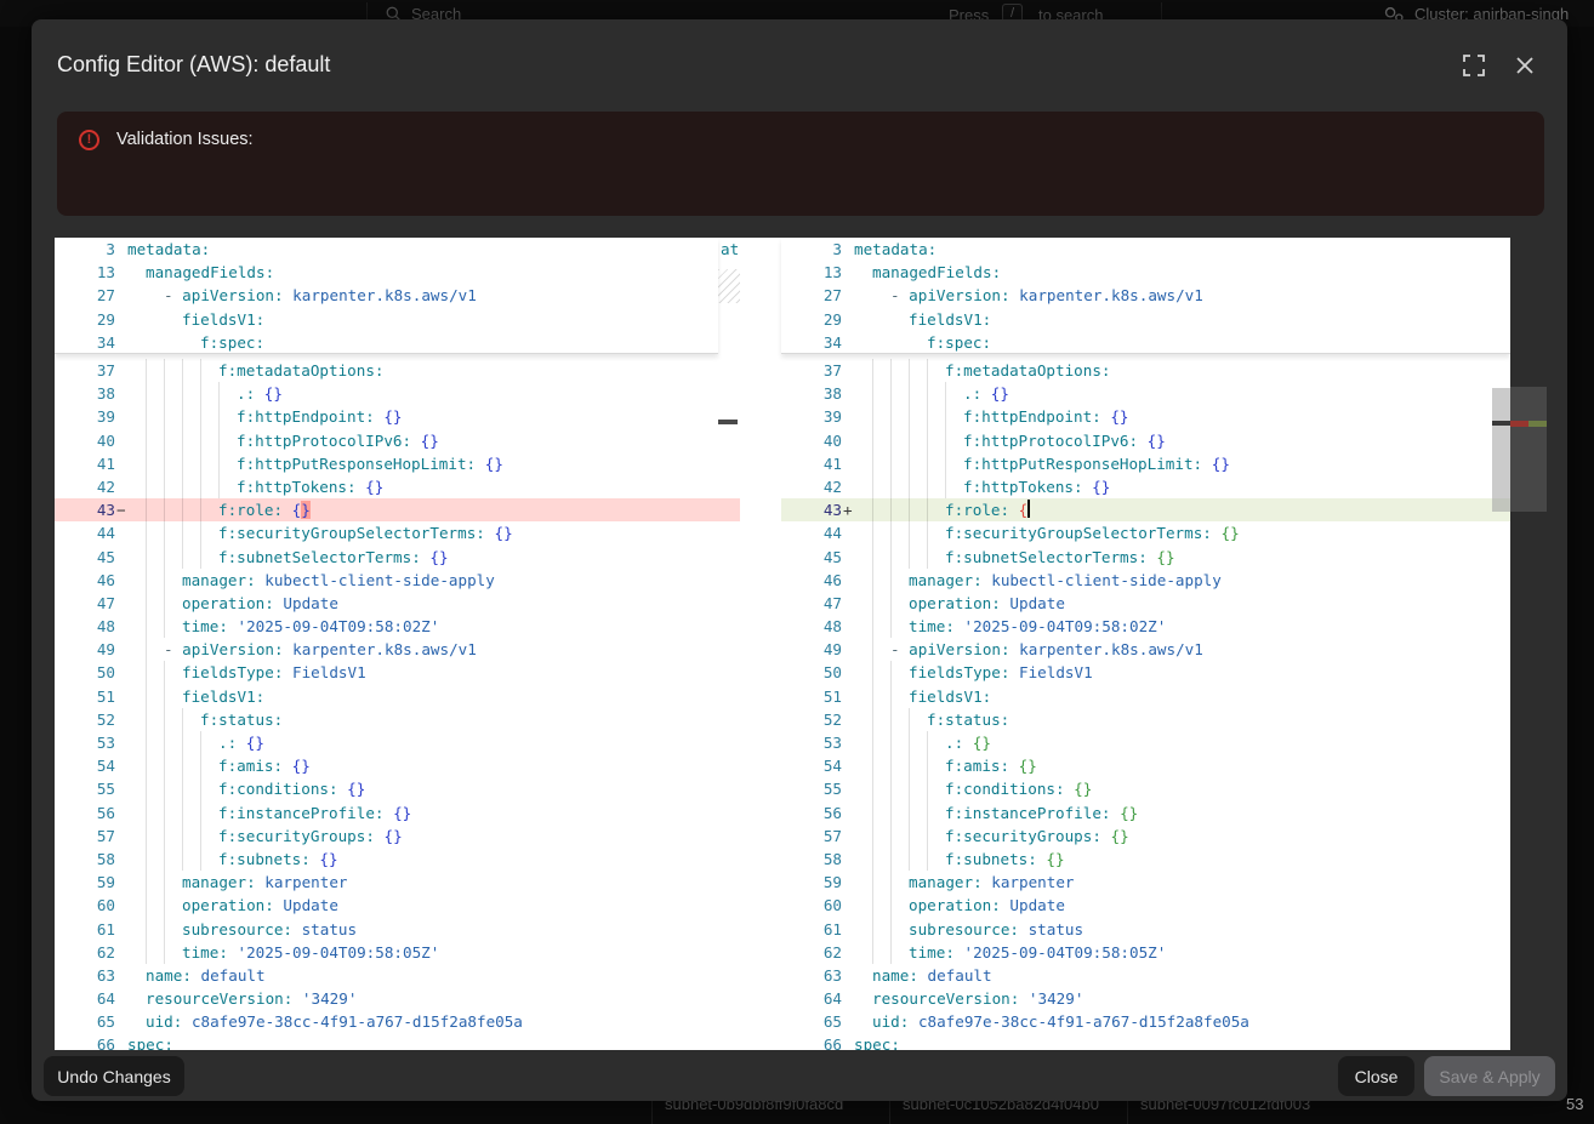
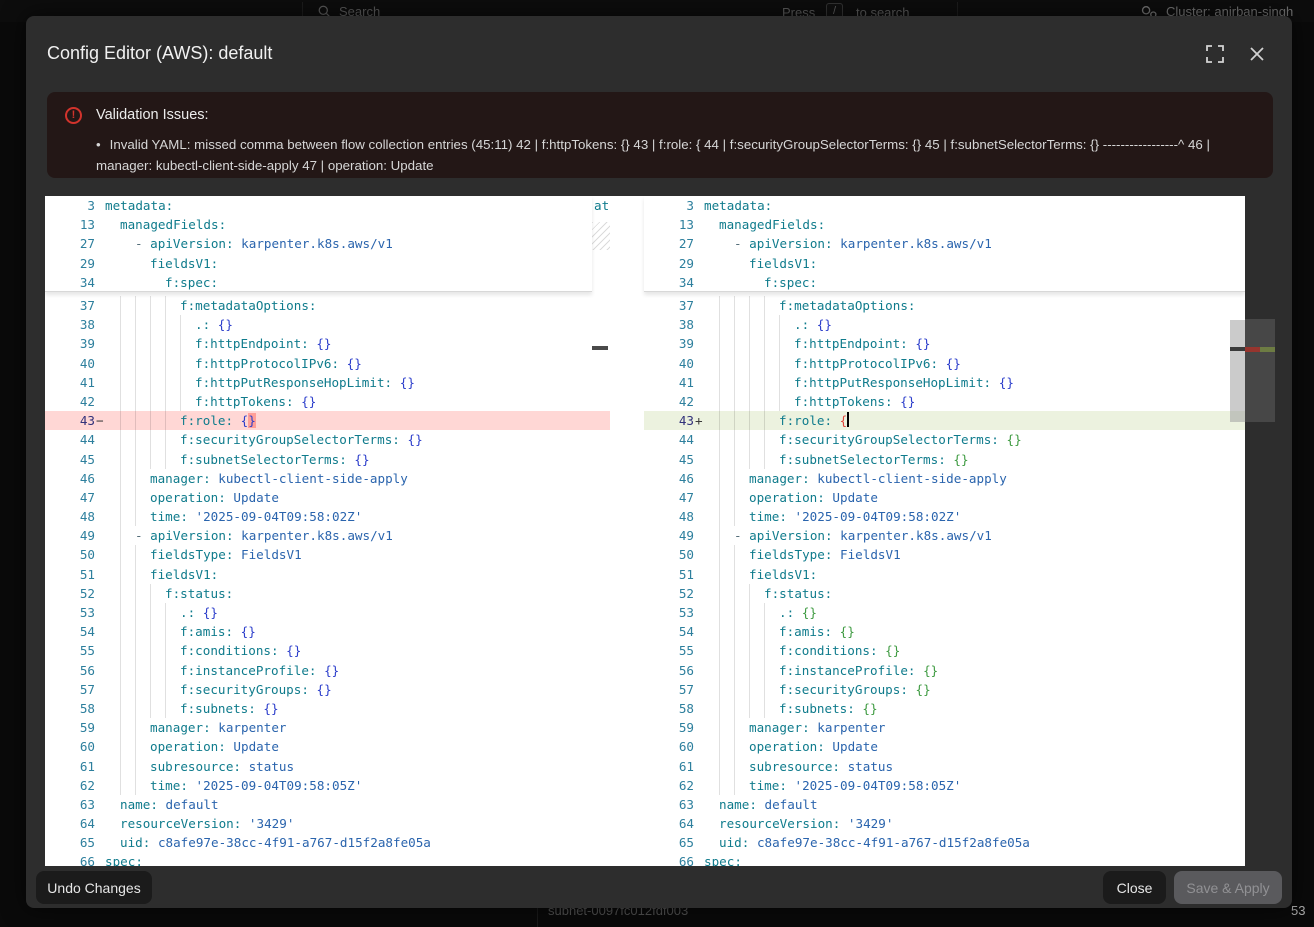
  Search
  Press
  /
  to search
  Cluster: anirban-singh
- subnet-0b9dbf8ff9f0fa8cd
- subnet-0c1052ba82d4f04b0
  subnet-0097fc012fdf003
  53
  Config Editor (AWS): default
  !
  Validation Issues:
+ Invalid YAML: missed comma between flow collection entries (45:11) 42 | f:httpTokens: {} 43 | f:role: { 44 | f:securityGroupSelectorTerms: {} 45 | f:subnetSelectorTerms: {} -----------------^ 46 | manager: kubectl-client-side-apply 47 | operation: Update
  37
  f:metadataOptions:
  38
  .: {}
  39
  f:httpEndpoint: {}
  40
  f:httpProtocolIPv6: {}
  41
  f:httpPutResponseHopLimit: {}
  42
  f:httpTokens: {}
  43
  −
  f:role: {}
  44
  f:securityGroupSelectorTerms: {}
  45
  f:subnetSelectorTerms: {}
  46
  manager: kubectl-client-side-apply
  47
  operation: Update
  48
  time: '2025-09-04T09:58:02Z'
  49
  - apiVersion: karpenter.k8s.aws/v1
  50
  fieldsType: FieldsV1
  51
  fieldsV1:
  52
  f:status:
  53
  .: {}
  54
  f:amis: {}
  55
  f:conditions: {}
  56
  f:instanceProfile: {}
  57
  f:securityGroups: {}
  58
  f:subnets: {}
  59
  manager: karpenter
  60
  operation: Update
  61
  subresource: status
  62
  time: '2025-09-04T09:58:05Z'
  63
  name: default
  64
  resourceVersion: '3429'
  65
  uid: c8afe97e-38cc-4f91-a767-d15f2a8fe05a
  66
  spec:
  3
  metadata:
  13
  managedFields:
  27
  - apiVersion: karpenter.k8s.aws/v1
  29
  fieldsV1:
  34
  f:spec:
  at
  37
  f:metadataOptions:
  38
  .: {}
  39
  f:httpEndpoint: {}
  40
  f:httpProtocolIPv6: {}
  41
  f:httpPutResponseHopLimit: {}
  42
  f:httpTokens: {}
  43
  +
  f:role: {
  44
  f:securityGroupSelectorTerms: {}
  45
  f:subnetSelectorTerms: {}
  46
  manager: kubectl-client-side-apply
  47
  operation: Update
  48
  time: '2025-09-04T09:58:02Z'
  49
  - apiVersion: karpenter.k8s.aws/v1
  50
  fieldsType: FieldsV1
  51
  fieldsV1:
  52
  f:status:
  53
  .: {}
  54
  f:amis: {}
  55
  f:conditions: {}
  56
  f:instanceProfile: {}
  57
  f:securityGroups: {}
  58
  f:subnets: {}
  59
  manager: karpenter
  60
  operation: Update
  61
  subresource: status
  62
  time: '2025-09-04T09:58:05Z'
  63
  name: default
  64
  resourceVersion: '3429'
  65
  uid: c8afe97e-38cc-4f91-a767-d15f2a8fe05a
  66
  spec:
  3
  metadata:
  13
  managedFields:
  27
  - apiVersion: karpenter.k8s.aws/v1
  29
  fieldsV1:
  34
  f:spec:
  Undo Changes
  Close
  Save & Apply
